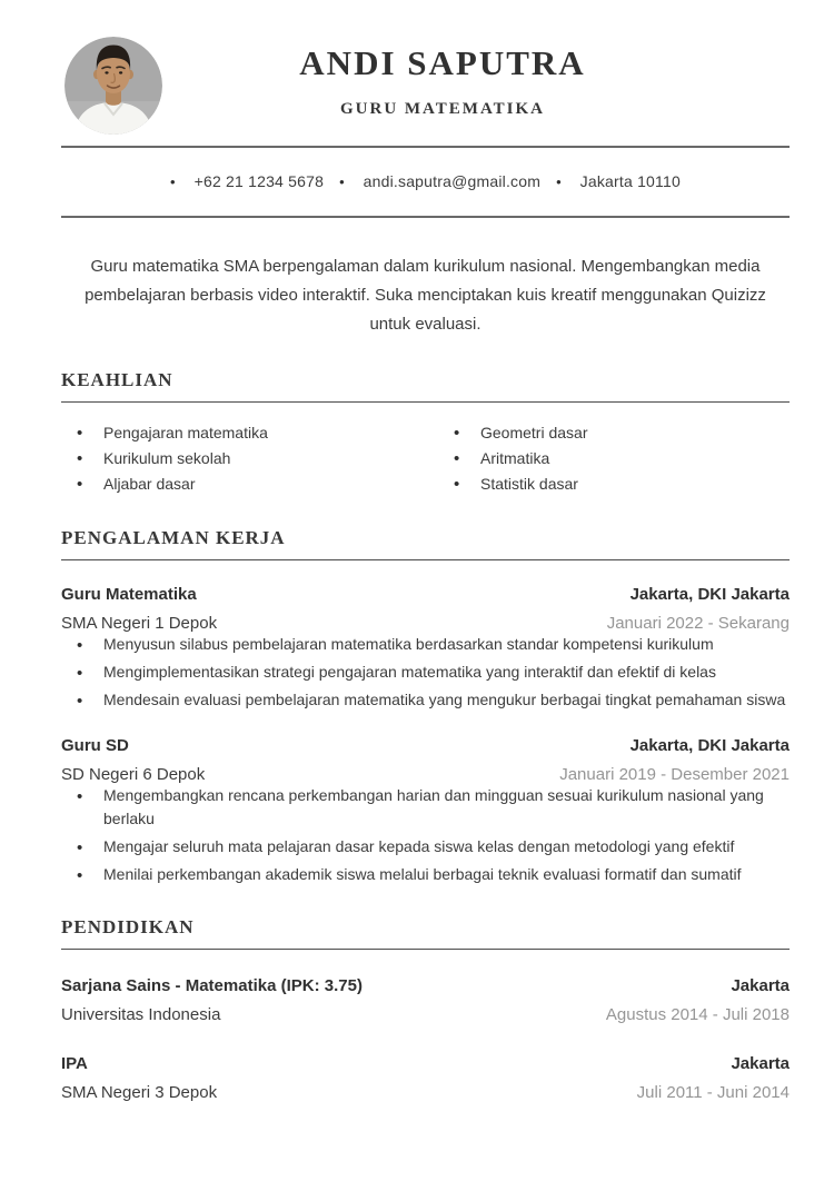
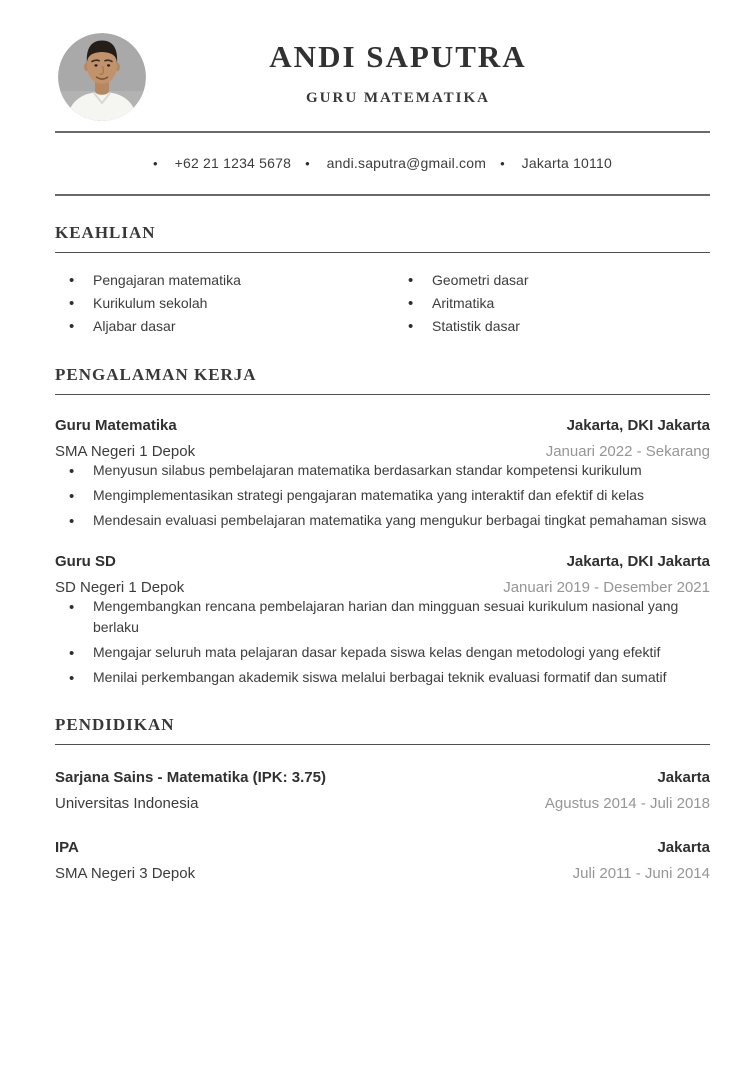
  ANDI SAPUTRA
  GURU MATEMATIKA
  •
  +62 21 1234 5678
  •
  andi.saputra@gmail.com
  •
  Jakarta 10110
- Guru matematika SMA berpengalaman dalam kurikulum nasional. Mengembangkan media pembelajaran berbasis video interaktif. Suka menciptakan kuis kreatif menggunakan Quizizz untuk evaluasi.
  KEAHLIAN
  Pengajaran matematika
  Kurikulum sekolah
  Aljabar dasar
  Geometri dasar
  Aritmatika
  Statistik dasar
  PENGALAMAN KERJA
  Guru Matematika
  Jakarta, DKI Jakarta
  SMA Negeri 1 Depok
  Januari 2022 - Sekarang
  Menyusun silabus pembelajaran matematika berdasarkan standar kompetensi kurikulum
  Mengimplementasikan strategi pengajaran matematika yang interaktif dan efektif di kelas
  Mendesain evaluasi pembelajaran matematika yang mengukur berbagai tingkat pemahaman siswa
  Guru SD
  Jakarta, DKI Jakarta
- SD Negeri 6 Depok
+ SD Negeri 1 Depok
  Januari 2019 - Desember 2021
- Mengembangkan rencana perkembangan harian dan mingguan sesuai kurikulum nasional yang berlaku
+ Mengembangkan rencana pembelajaran harian dan mingguan sesuai kurikulum nasional yang berlaku
  Mengajar seluruh mata pelajaran dasar kepada siswa kelas dengan metodologi yang efektif
  Menilai perkembangan akademik siswa melalui berbagai teknik evaluasi formatif dan sumatif
  PENDIDIKAN
  Sarjana Sains - Matematika (IPK: 3.75)
  Jakarta
  Universitas Indonesia
  Agustus 2014 - Juli 2018
  IPA
  Jakarta
  SMA Negeri 3 Depok
  Juli 2011 - Juni 2014
